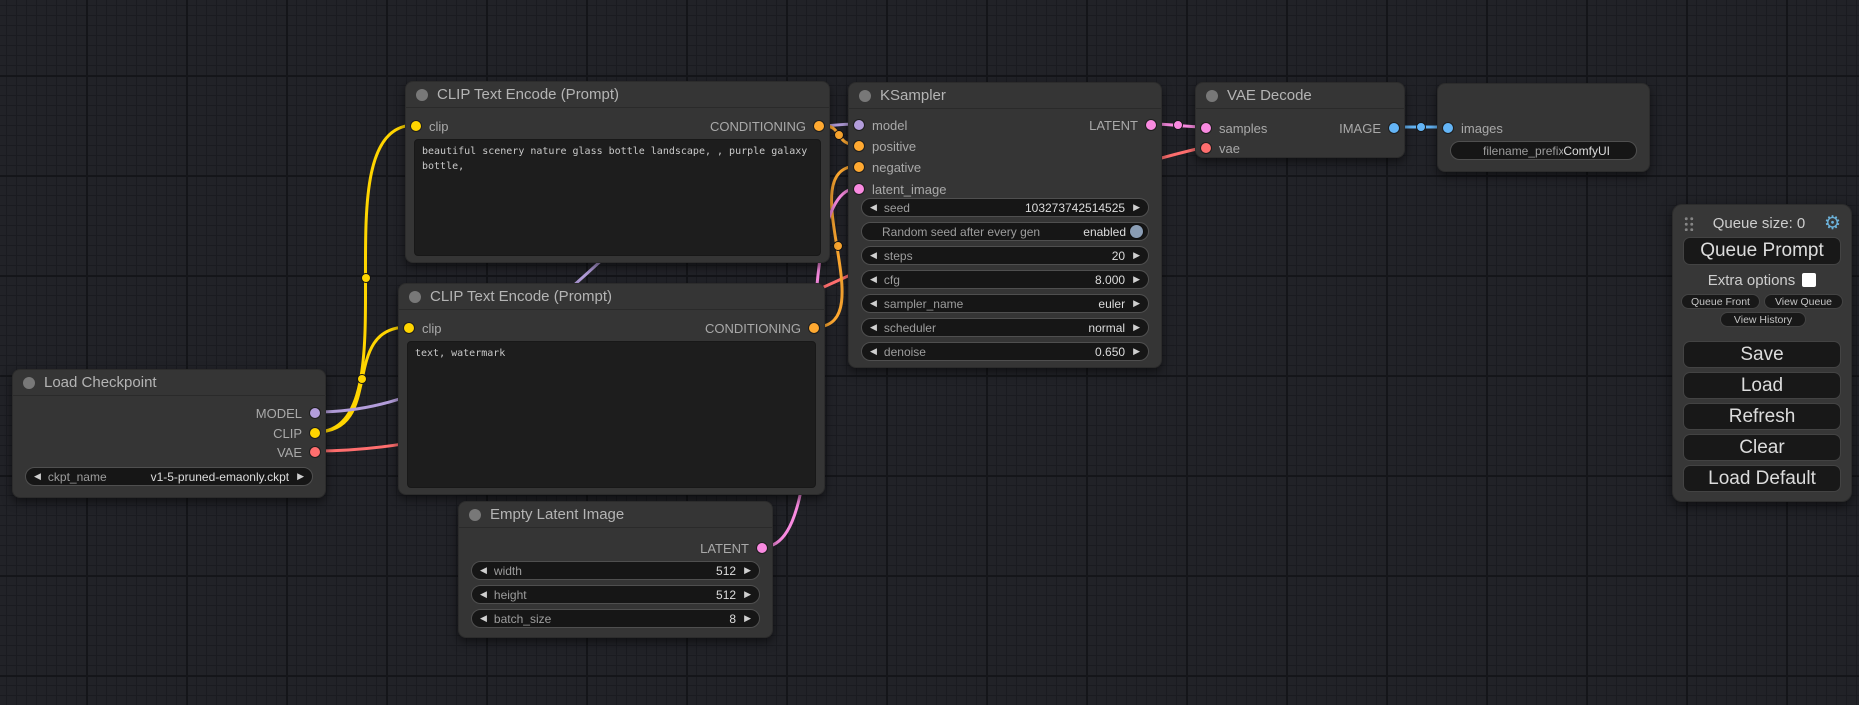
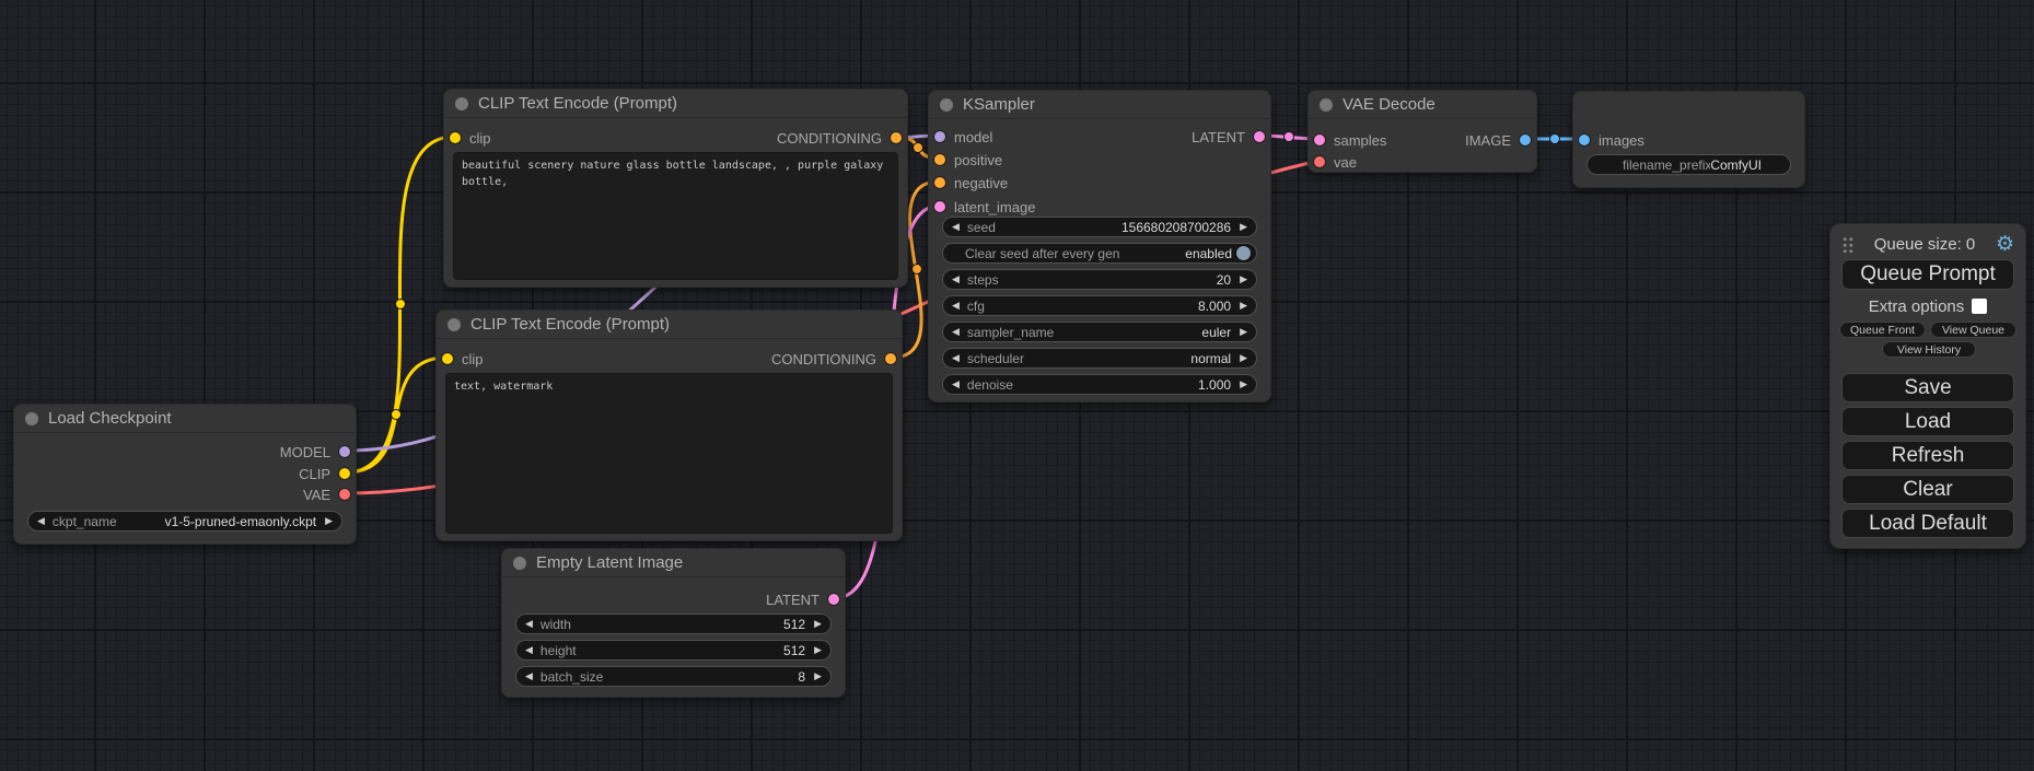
  Load Checkpoint
  MODEL
  CLIP
  VAE
  ◀
  ckpt_name
  v1-5-pruned-emaonly.ckpt
  ▶
  CLIP Text Encode (Prompt)
  clip
  CONDITIONING
  beautiful scenery nature glass bottle landscape, , purple galaxy bottle,
  CLIP Text Encode (Prompt)
  clip
  CONDITIONING
  text, watermark
  Empty Latent Image
  LATENT
  ◀
  width
  512
  ▶
  ◀
  height
  512
  ▶
  ◀
  batch_size
  8
  ▶
  KSampler
  model
  positive
  negative
  latent_image
  LATENT
  ◀
  seed
- 103273742514525
+ 156680208700286
  ▶
- Random seed after every gen
+ Clear seed after every gen
  enabled
  ◀
  steps
  20
  ▶
  ◀
  cfg
  8.000
  ▶
  ◀
  sampler_name
  euler
  ▶
  ◀
  scheduler
  normal
  ▶
  ◀
  denoise
- 0.650
+ 1.000
  ▶
  VAE Decode
  samples
  vae
  IMAGE
  images
  filename_prefix
  ComfyUI
  Queue size: 0
  ⚙
  Queue Prompt
  Extra options
  Queue Front
  View Queue
  View History
  Save
  Load
  Refresh
  Clear
  Load Default
